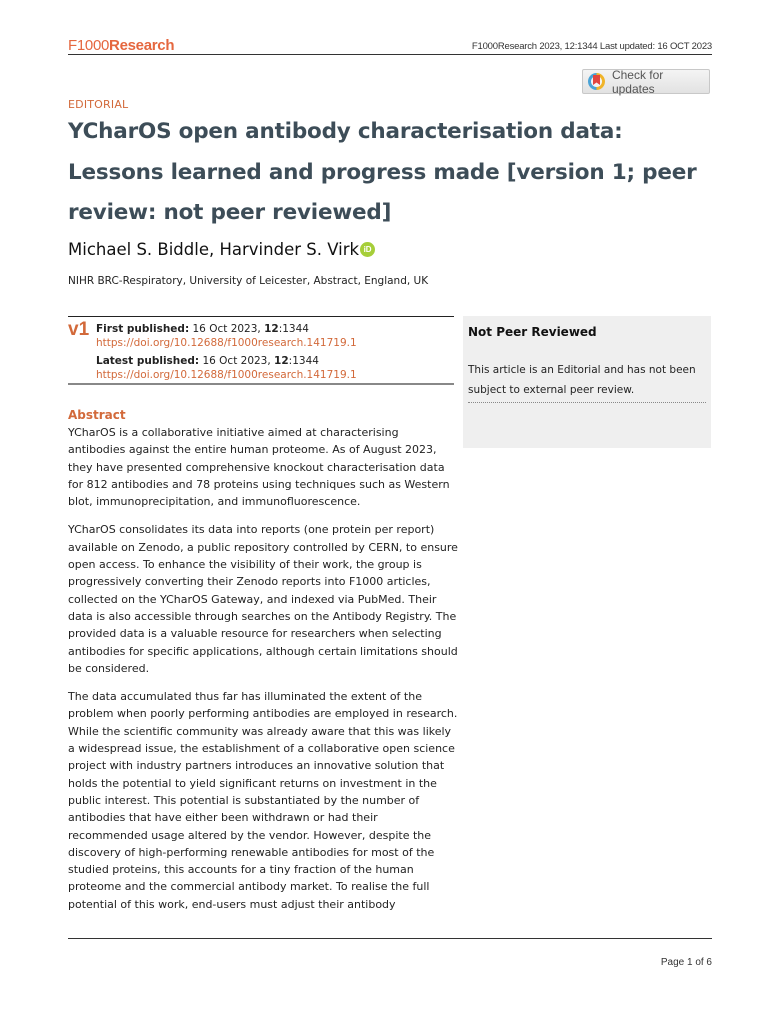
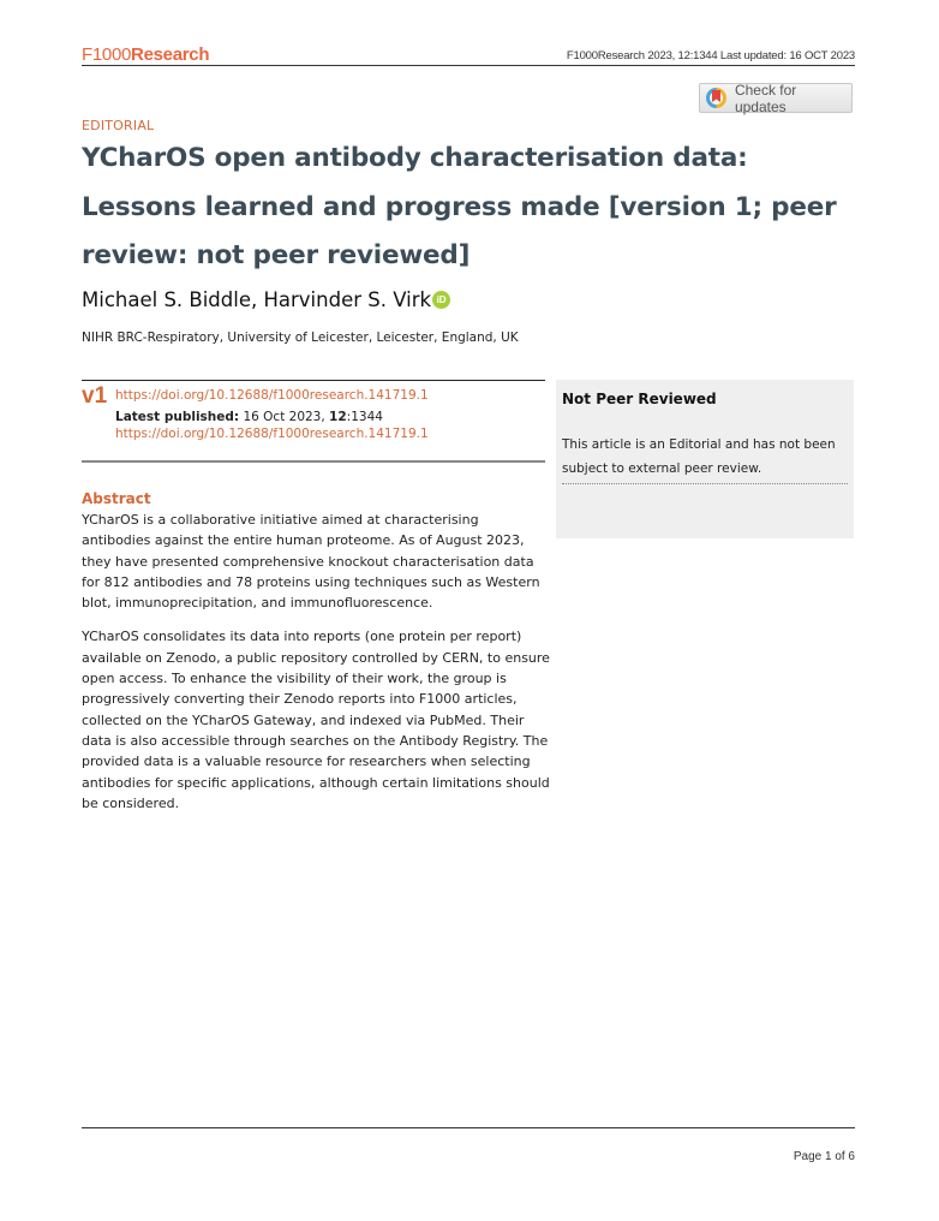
  F1000Research
  F1000Research 2023, 12:1344 Last updated: 16 OCT 2023
  Check for updates
  EDITORIAL
  YCharOS open antibody characterisation data: Lessons learned and progress made [version 1; peer review: not peer reviewed]
  Michael S. Biddle, Harvinder S. Virk iD
- NIHR BRC-Respiratory, University of Leicester, Abstract, England, UK
+ NIHR BRC-Respiratory, University of Leicester, Leicester, England, UK
  v1
- First published: 16 Oct 2023, 12:1344
  https://doi.org/10.12688/f1000research.141719.1
  Latest published: 16 Oct 2023, 12:1344
  https://doi.org/10.12688/f1000research.141719.1
  Not Peer Reviewed
  This article is an Editorial and has not been subject to external peer review.
  Abstract
  YCharOS is a collaborative initiative aimed at characterising antibodies against the entire human proteome. As of August 2023, they have presented comprehensive knockout characterisation data for 812 antibodies and 78 proteins using techniques such as Western blot, immunoprecipitation, and immunofluorescence.
  YCharOS consolidates its data into reports (one protein per report) available on Zenodo, a public repository controlled by CERN, to ensure open access. To enhance the visibility of their work, the group is progressively converting their Zenodo reports into F1000 articles, collected on the YCharOS Gateway, and indexed via PubMed. Their data is also accessible through searches on the Antibody Registry. The provided data is a valuable resource for researchers when selecting antibodies for specific applications, although certain limitations should be considered.
- The data accumulated thus far has illuminated the extent of the problem when poorly performing antibodies are employed in research. While the scientific community was already aware that this was likely a widespread issue, the establishment of a collaborative open science project with industry partners introduces an innovative solution that holds the potential to yield significant returns on investment in the public interest. This potential is substantiated by the number of antibodies that have either been withdrawn or had their recommended usage altered by the vendor. However, despite the discovery of high-performing renewable antibodies for most of the studied proteins, this accounts for a tiny fraction of the human proteome and the commercial antibody market. To realise the full potential of this work, end-users must adjust their antibody
  Page 1 of 6
